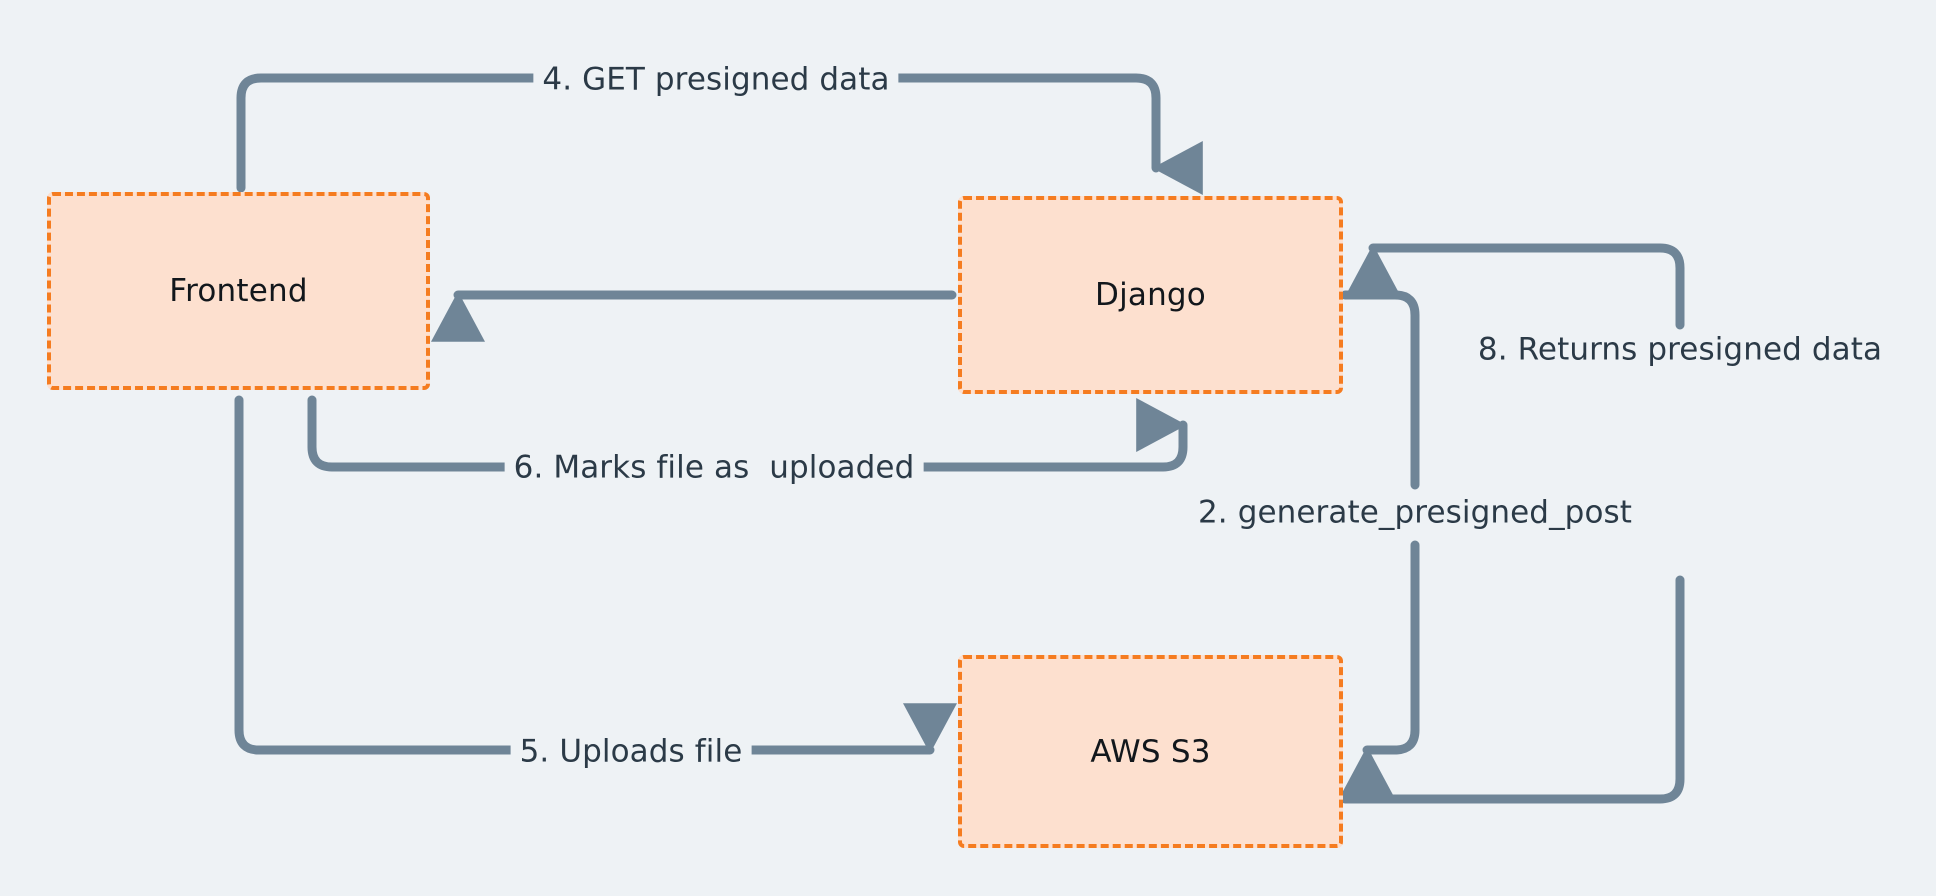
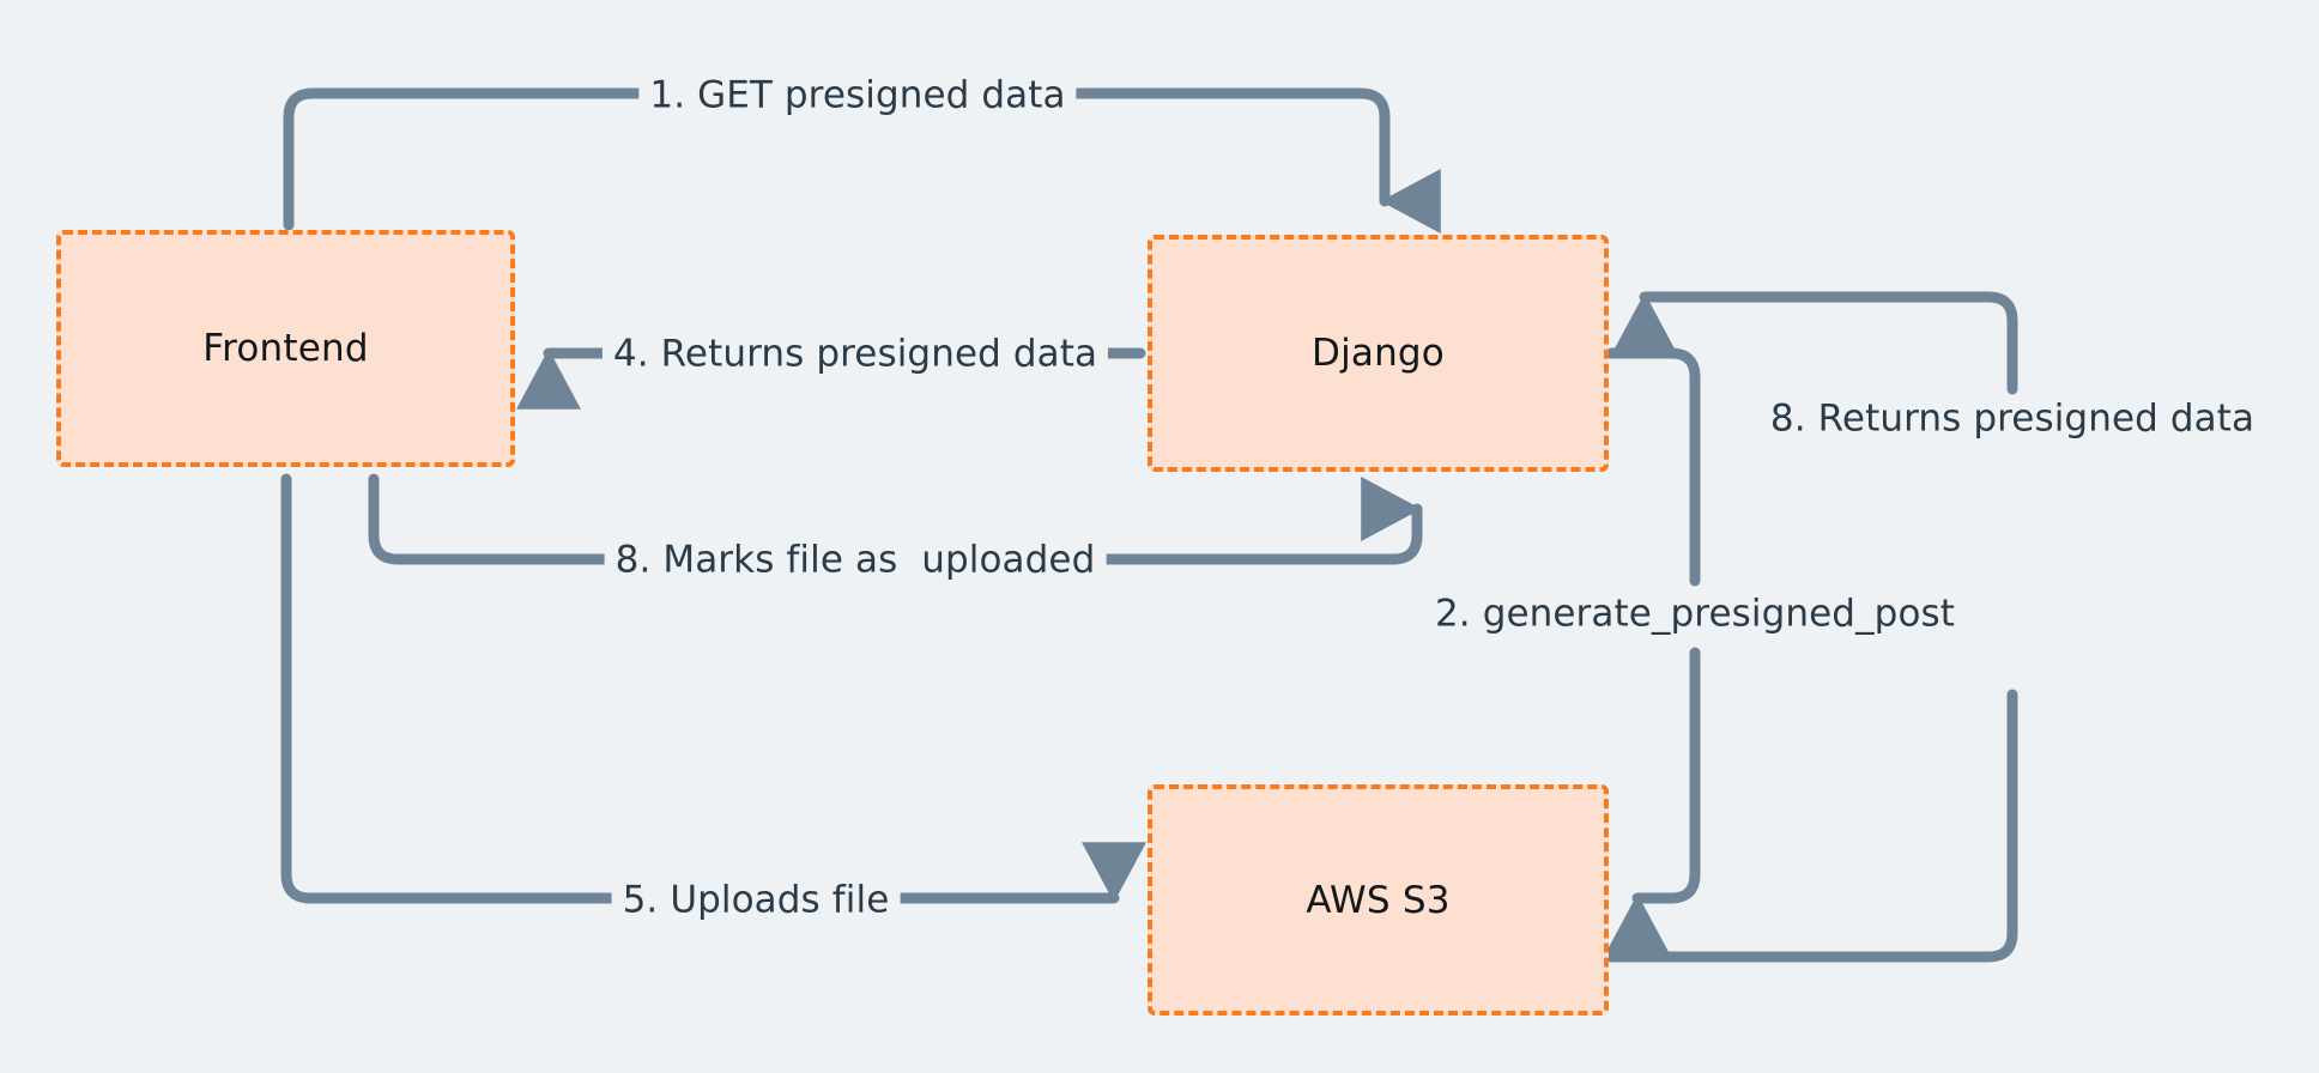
  Frontend
  Django
  AWS S3
- 4. GET presigned data
+ 1. GET presigned data
  2. generate_presigned_post
  8. Returns presigned data
+ 4. Returns presigned data
  5. Uploads file
- 6. Marks file as uploaded
+ 8. Marks file as uploaded
